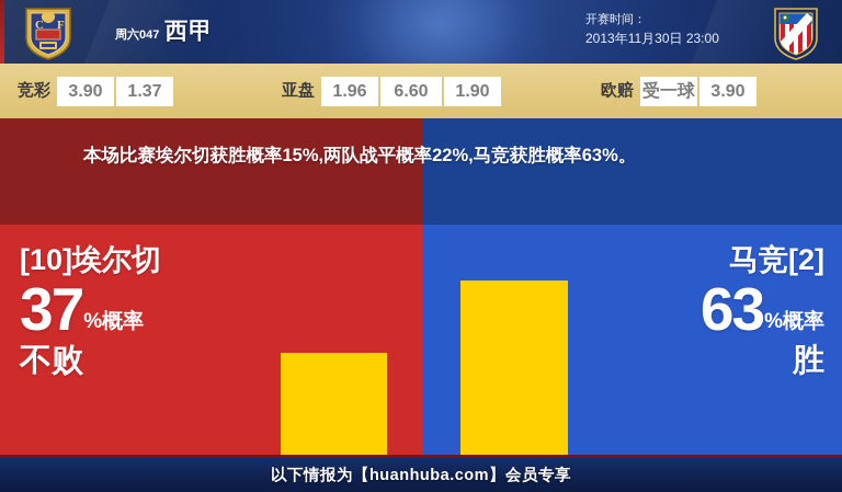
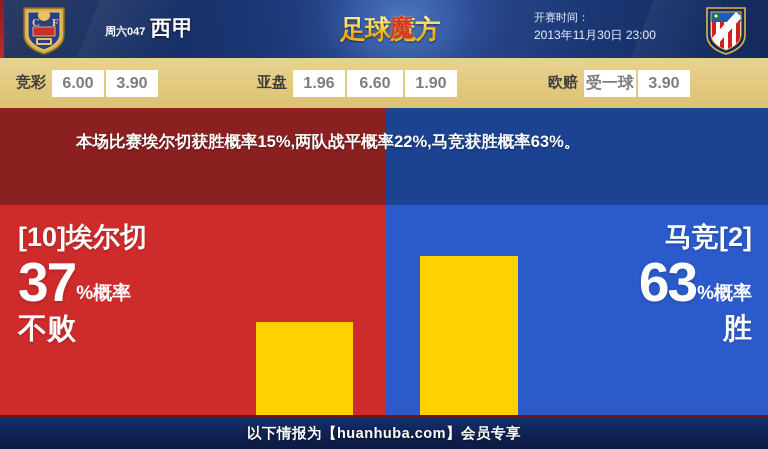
  C
  F
  周六047
  西甲
+ 足球魔方
+ 魔
  开赛时间：
  2013年11月30日 23:00
  竞彩
+ 6.00
  3.90
- 1.37
  亚盘
  1.96
  6.60
  1.90
  欧赔
  受一球
  3.90
  本场比赛埃尔切获胜概率15%,两队战平概率22%,马竞获胜概率63%。
  [10]埃尔切
  37
  %概率
  不败
  马竞[2]
  63
  %概率
  胜
  以下情报为【huanhuba.com】会员专享
